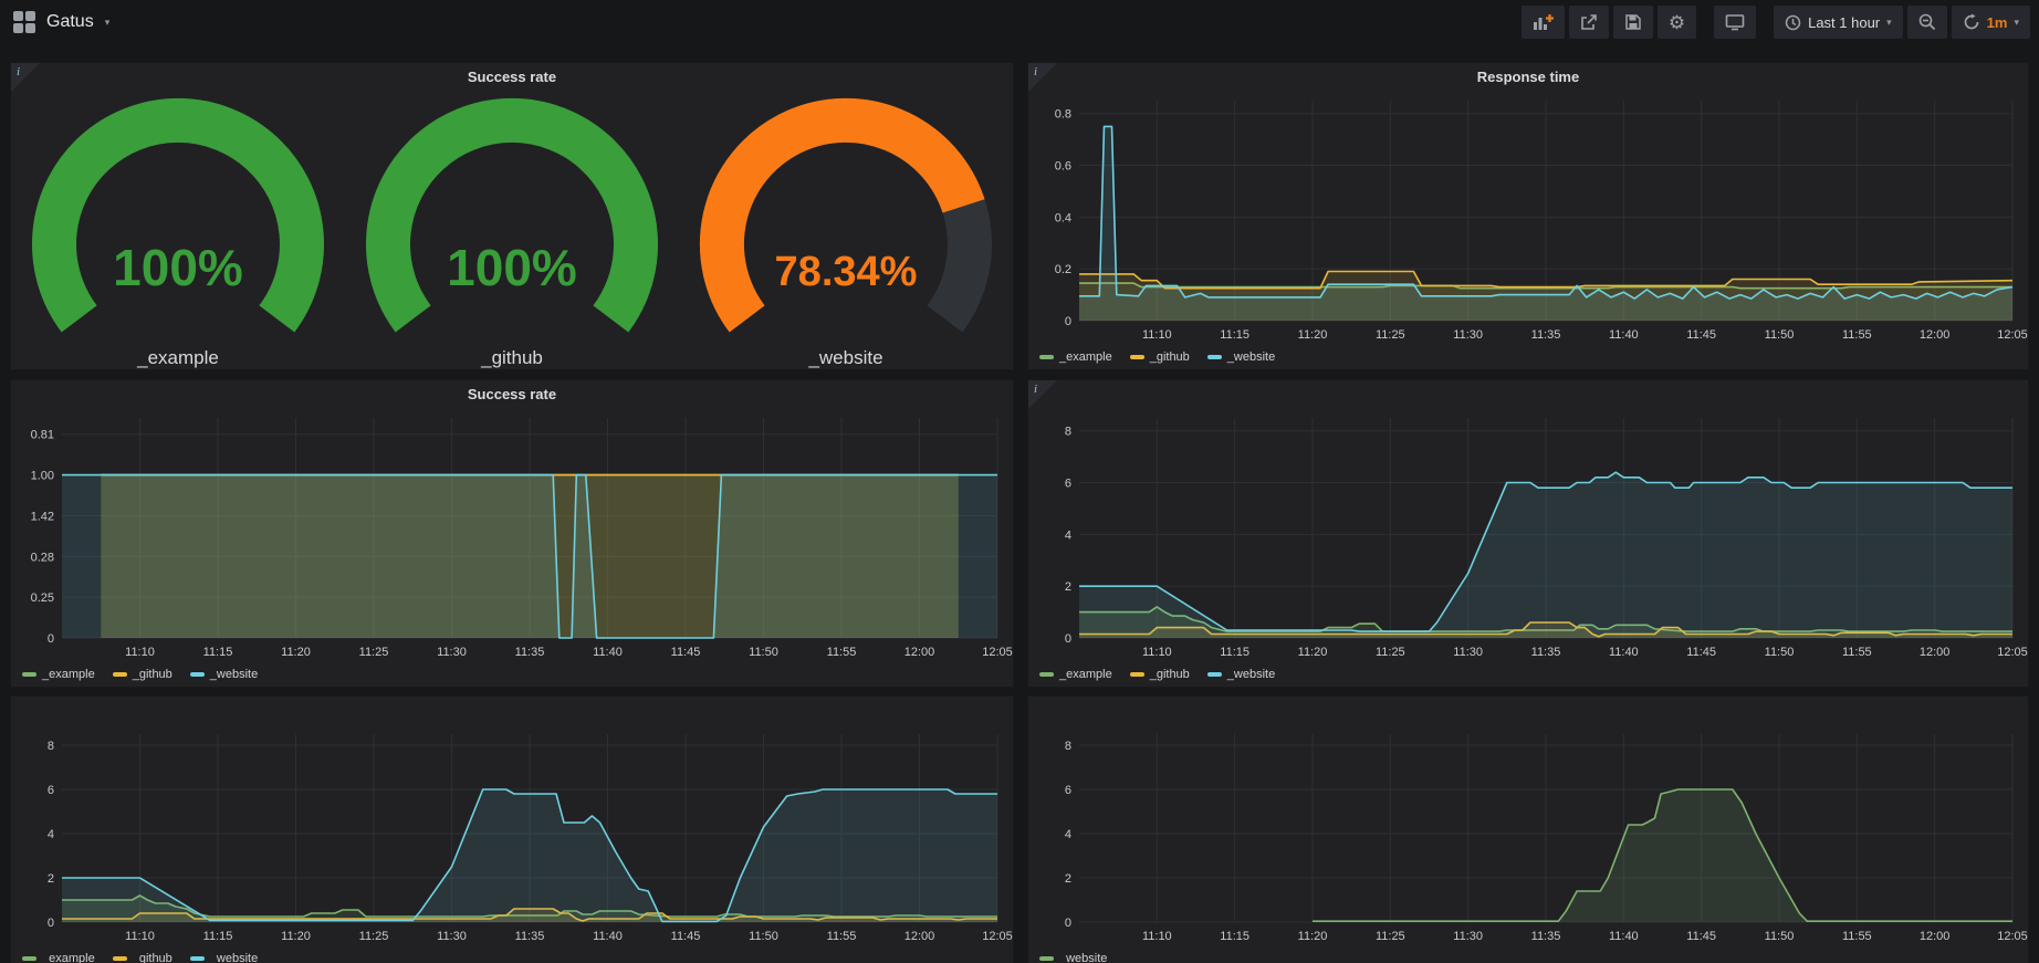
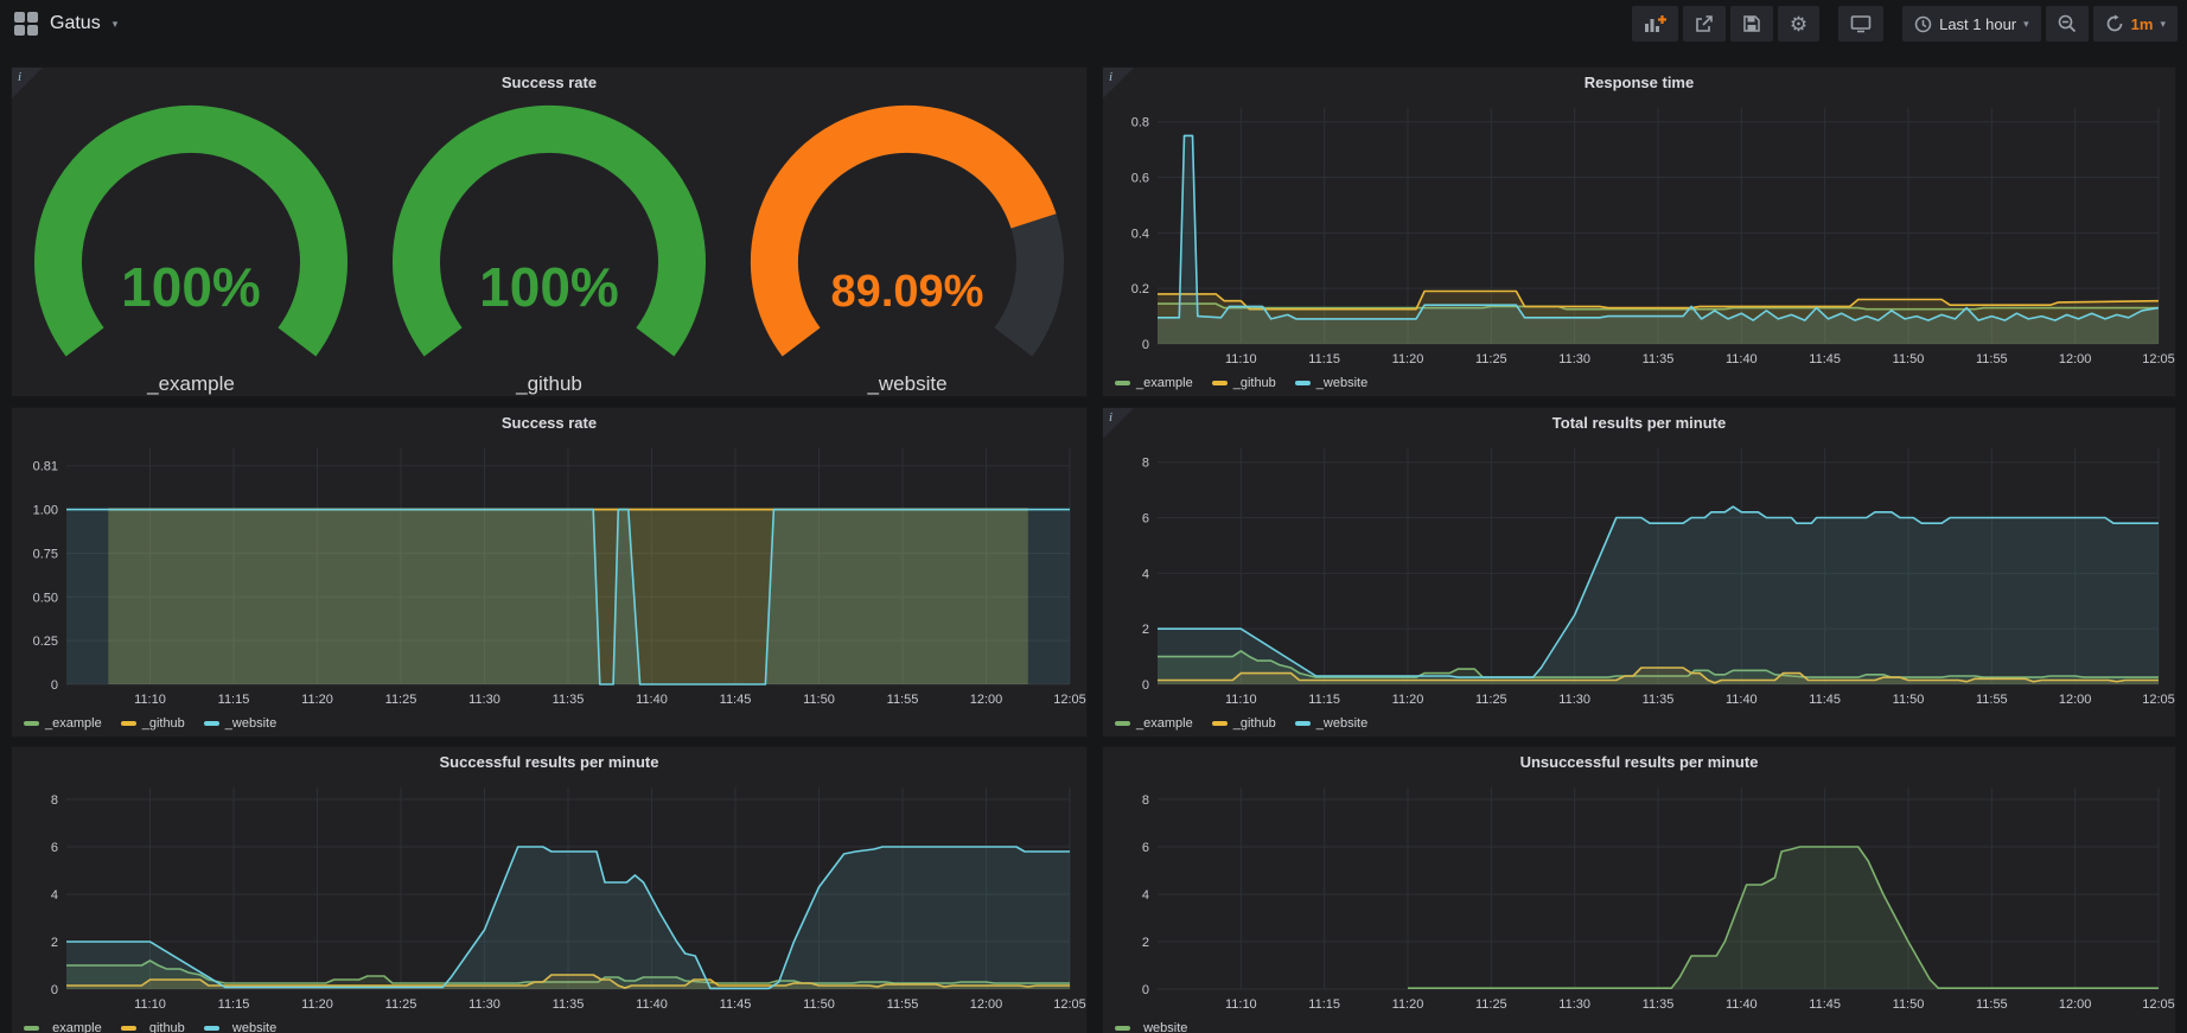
  Gatus
  ▾
  ⚙
  Last 1 hour
  ▾
  1m
  ▾
  i
  Success rate
  100%
  _example
  100%
  _github
- 78.34%
+ 89.09%
  _website
  i
  Response time
  11:10
  11:15
  11:20
  11:25
  11:30
  11:35
  11:40
  11:45
  11:50
  11:55
  12:00
  12:05
  0
  0.2
  0.4
  0.6
  0.8
  _example
  _github
  _website
  Success rate
  11:10
  11:15
  11:20
  11:25
  11:30
  11:35
  11:40
  11:45
  11:50
  11:55
  12:00
  12:05
  0
  0.25
- 0.28
+ 0.50
- 1.42
+ 0.75
  1.00
  0.81
  _example
  _github
  _website
  i
+ Total results per minute
  11:10
  11:15
  11:20
  11:25
  11:30
  11:35
  11:40
  11:45
  11:50
  11:55
  12:00
  12:05
  0
  2
  4
  6
  8
  _example
  _github
  _website
+ Successful results per minute
  11:10
  11:15
  11:20
  11:25
  11:30
  11:35
  11:40
  11:45
  11:50
  11:55
  12:00
  12:05
  0
  2
  4
  6
  8
  _example
  _github
  _website
+ Unsuccessful results per minute
  11:10
  11:15
  11:20
  11:25
  11:30
  11:35
  11:40
  11:45
  11:50
  11:55
  12:00
  12:05
  0
  2
  4
  6
  8
  _website
